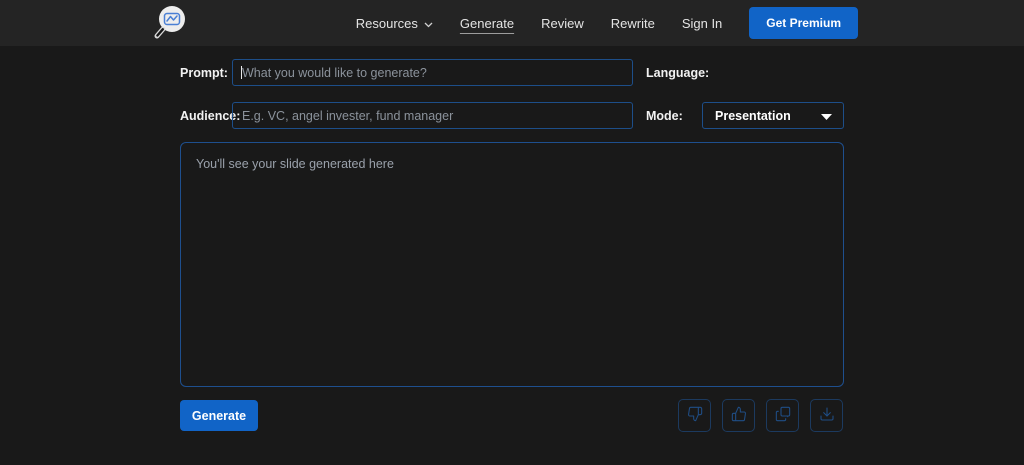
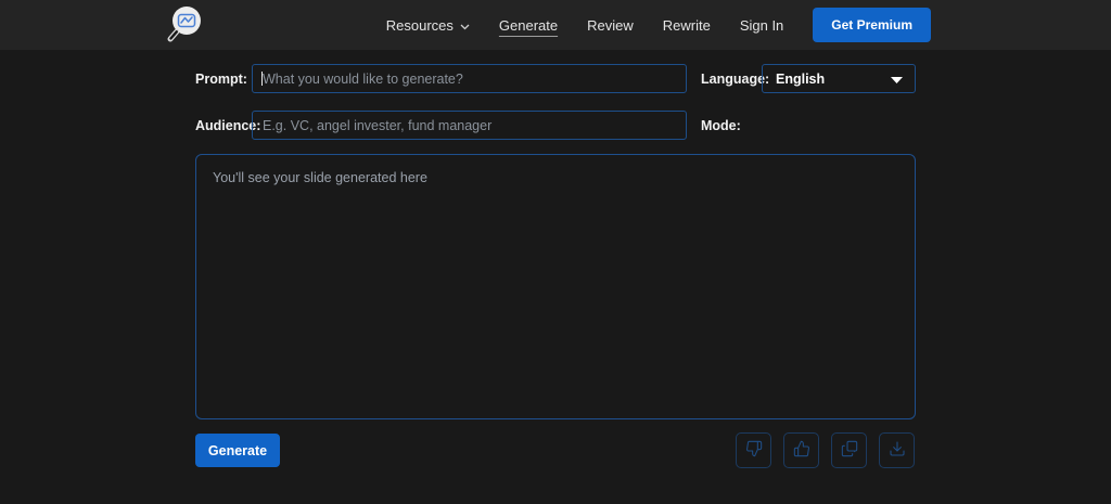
  Resources
  Generate
  Review
  Rewrite
  Sign In
  Get Premium
  Prompt:
  What you would like to generate?
  Language:
+ English
  Audienc
  E.g. VC, angel invester, fund manager
  Mode:
- Presentation
  You'll see your slide generated here
  Generate
